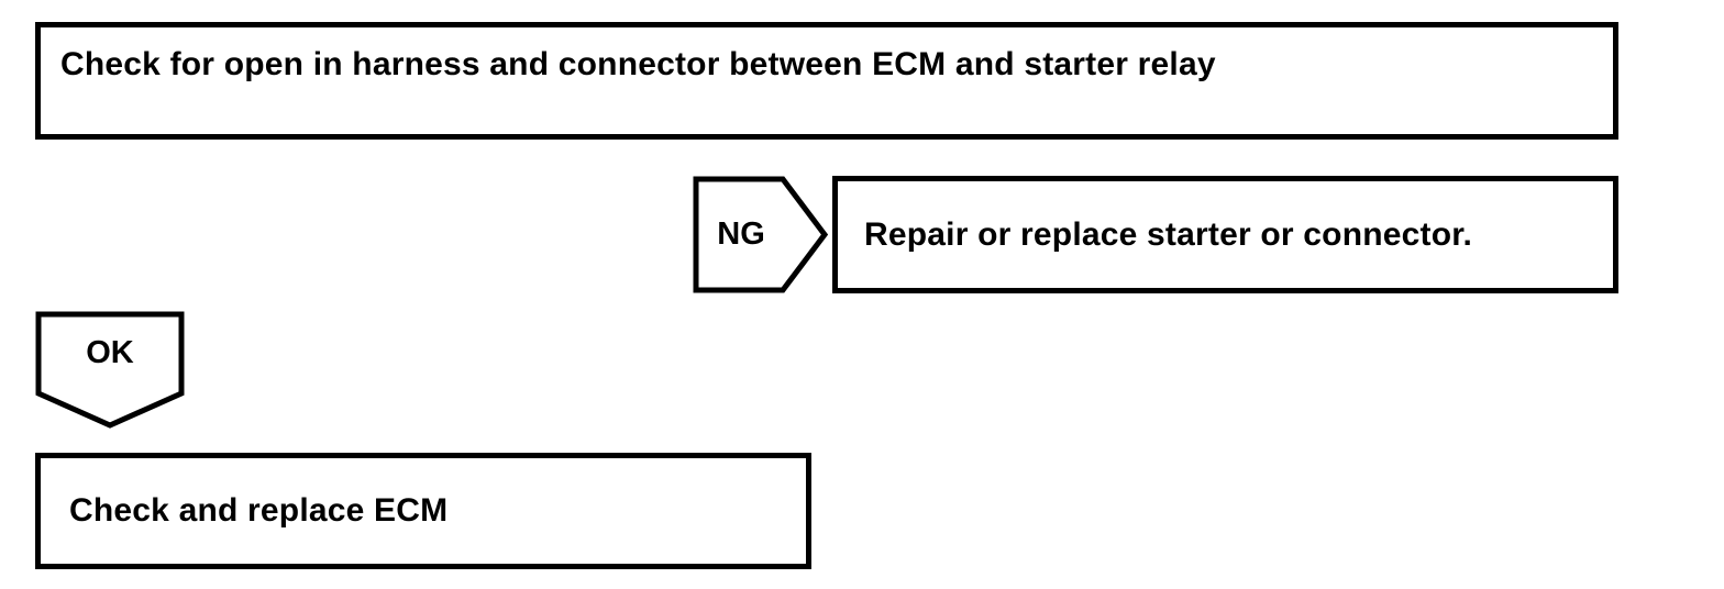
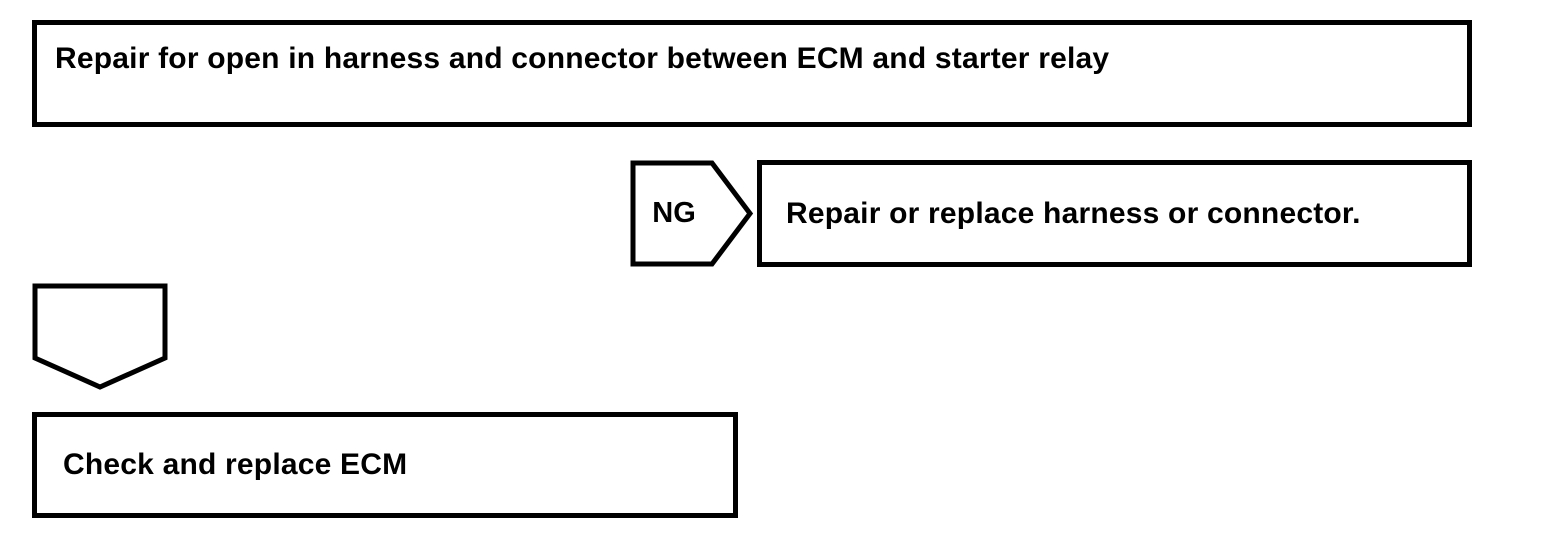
- Check for open in harness and connector between ECM and starter relay
+ Repair for open in harness and connector between ECM and starter relay
  NG
- Repair or replace starter or connector.
+ Repair or replace harness or connector.
- OK
  Check and replace ECM
